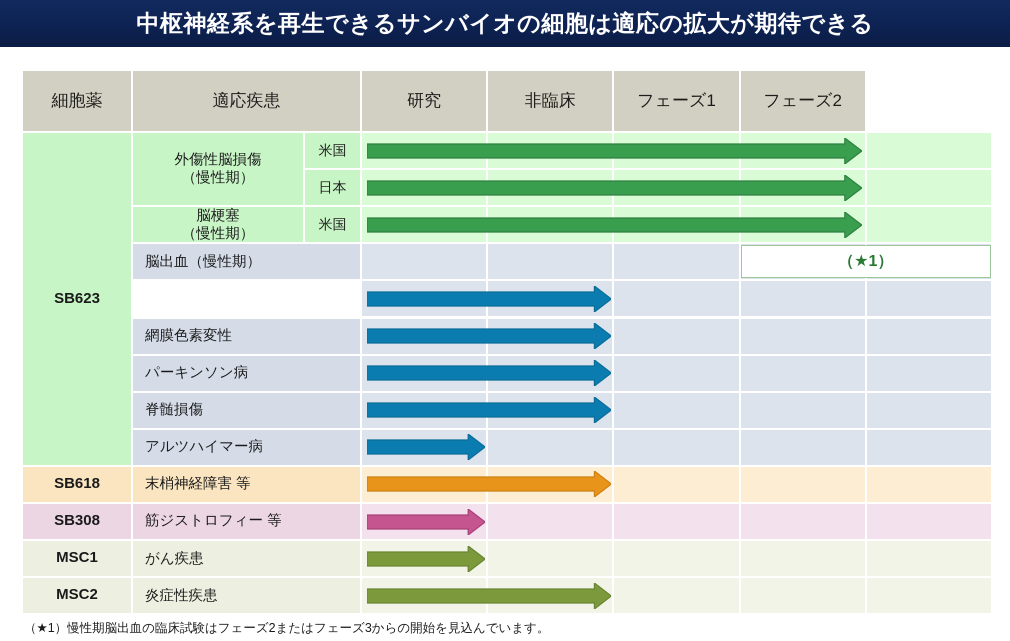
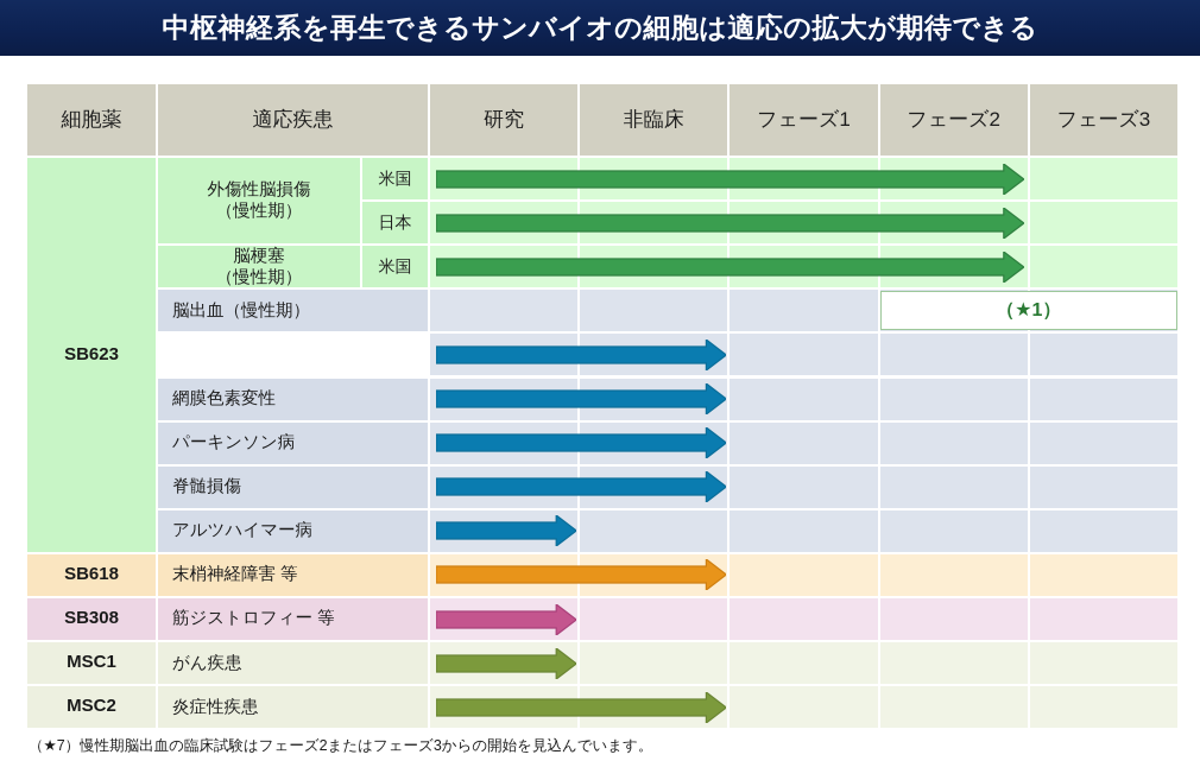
  中枢神経系を再生できるサンバイオの細胞は適応の拡大が期待できる
  細胞薬
  適応疾患
  研究
  非臨床
  フェーズ1
  フェーズ2
+ フェーズ3
  SB623
  SB618
  SB308
  MSC1
  MSC2
  外傷性脳損傷
  （慢性期）
  脳梗塞
  （慢性期）
  米国
  日本
  米国
  脳出血（慢性期）
  網膜色素変性
  パーキンソン病
  脊髄損傷
  アルツハイマー病
  末梢神経障害 等
  筋ジストロフィー 等
  がん疾患
  炎症性疾患
  （★1）
- （★1）慢性期脳出血の臨床試験はフェーズ2またはフェーズ3からの開始を見込んでいます。
+ （★7）慢性期脳出血の臨床試験はフェーズ2またはフェーズ3からの開始を見込んでいます。
